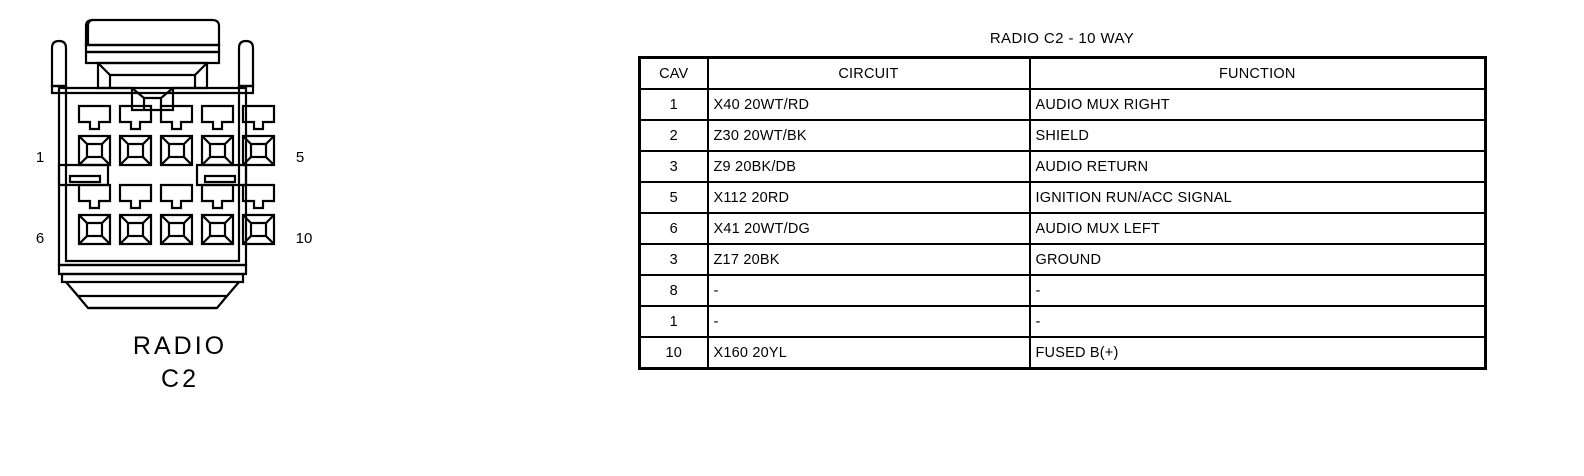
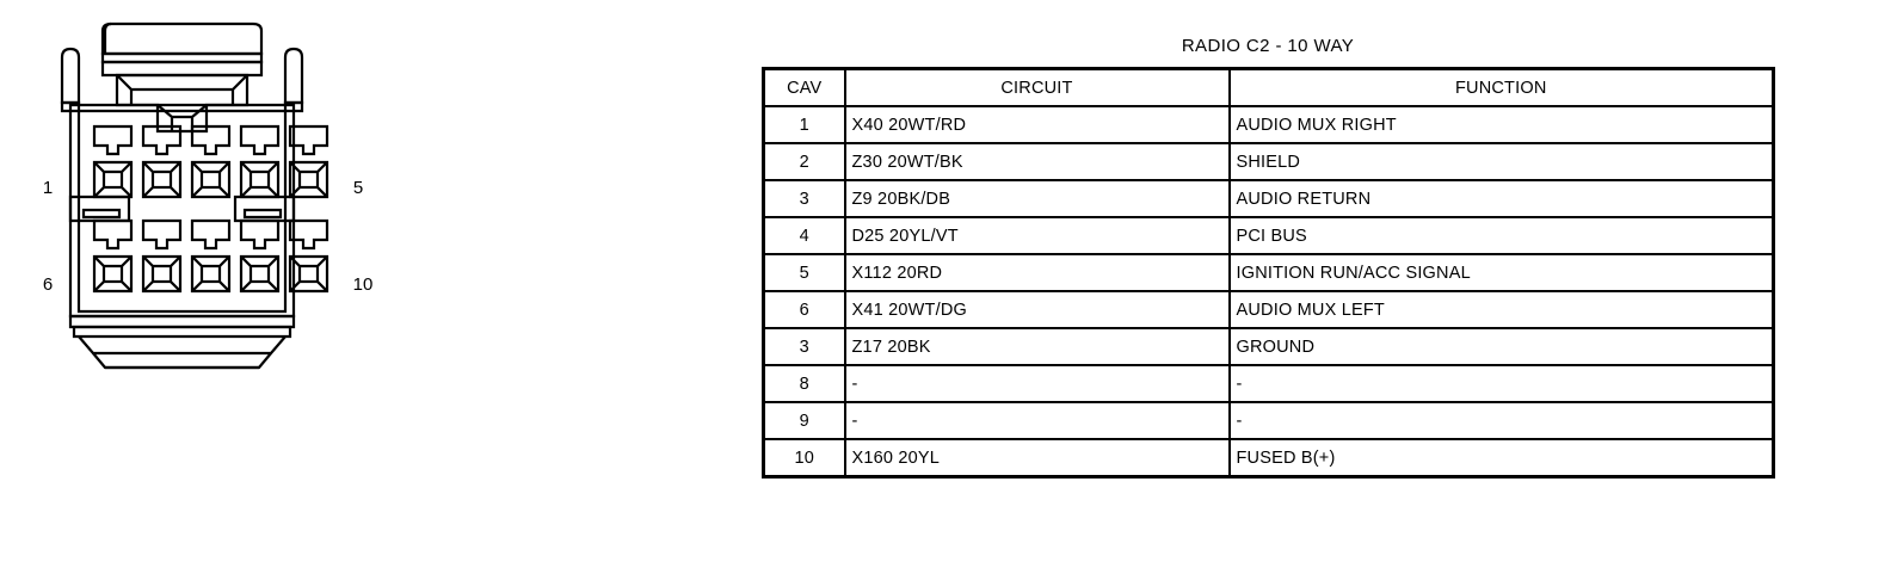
  1
  5
  6
  10
- RADIO
- C2
  RADIO C2 - 10 WAY
  CAV	CIRCUIT	FUNCTION
  1	X40 20WT/RD	AUDIO MUX RIGHT
  2	Z30 20WT/BK	SHIELD
  3	Z9 20BK/DB	AUDIO RETURN
+ 4	D25 20YL/VT	PCI BUS
  5	X112 20RD	IGNITION RUN/ACC SIGNAL
  6	X41 20WT/DG	AUDIO MUX LEFT
  3	Z17 20BK	GROUND
  8	-	-
- 1	-	-
+ 9	-	-
  10	X160 20YL	FUSED B(+)
